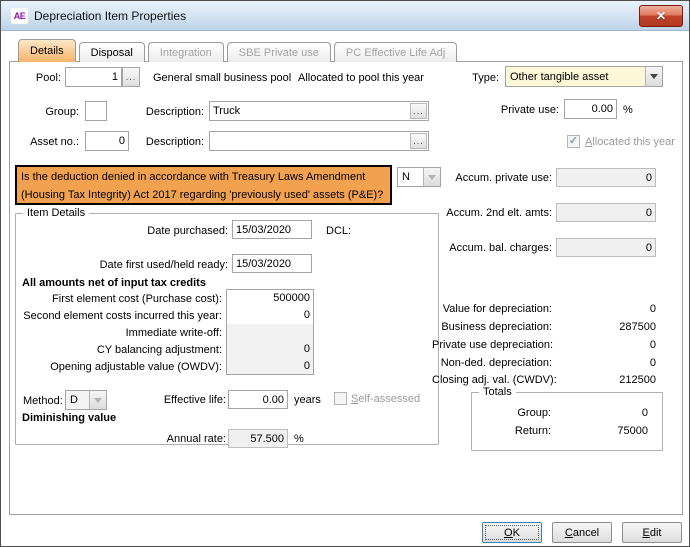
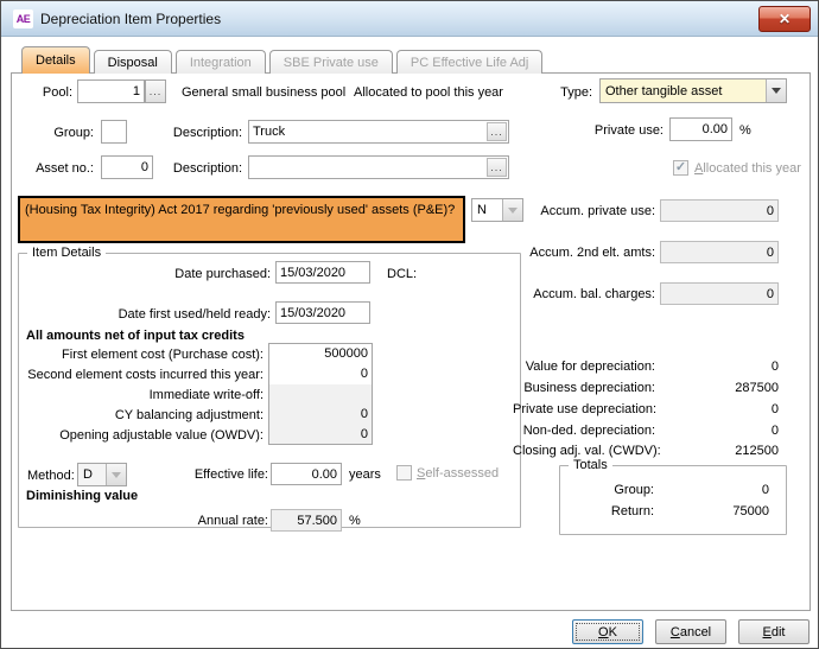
  AE
  Depreciation Item Properties
  ✕
  Details
  Disposal
  Integration
  SBE Private use
  PC Effective Life Adj
  Pool:
  1
  ...
  General small business pool
  Allocated to pool this year
  Type:
  Other tangible asset
  Group:
  Description:
  Truck
  ...
  Private use:
  0.00
  %
  Asset no.:
  0
  Description:
  ...
  Allocated this year
- Is the deduction denied in accordance with Treasury Laws Amendment
  (Housing Tax Integrity) Act 2017 regarding 'previously used' assets (P&E)?
  N
  Accum. private use:
  0
  Accum. 2nd elt. amts:
  0
  Accum. bal. charges:
  0
  Item Details
  Date purchased:
  15/03/2020
  DCL:
  Date first used/held ready:
  15/03/2020
  All amounts net of input tax credits
  First element cost (Purchase cost):
  Second element costs incurred this year:
  Immediate write-off:
  CY balancing adjustment:
  Opening adjustable value (OWDV):
  500000
  0
  0
  0
  Method:
  D
  Diminishing value
  Effective life:
  0.00
  years
  Self-assessed
  Annual rate:
  57.500
  %
  Value for depreciation:
  0
  Business depreciation:
  287500
  Private use depreciation:
  0
  Non-ded. depreciation:
  0
  Closing adj. val. (CWDV):
  212500
  Totals
  Group:
  0
  Return:
  75000
  OK
  Cancel
  Edit
